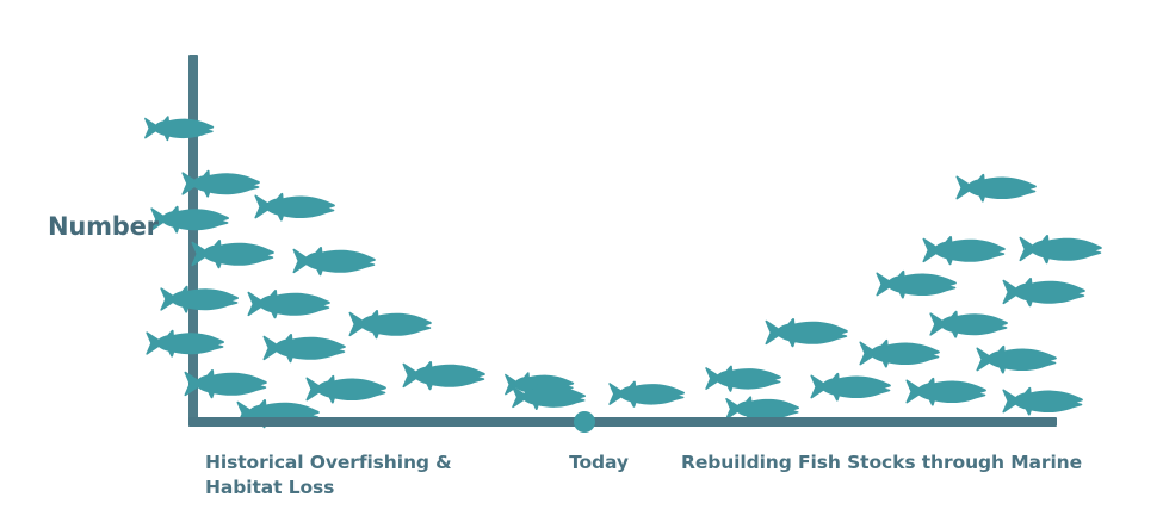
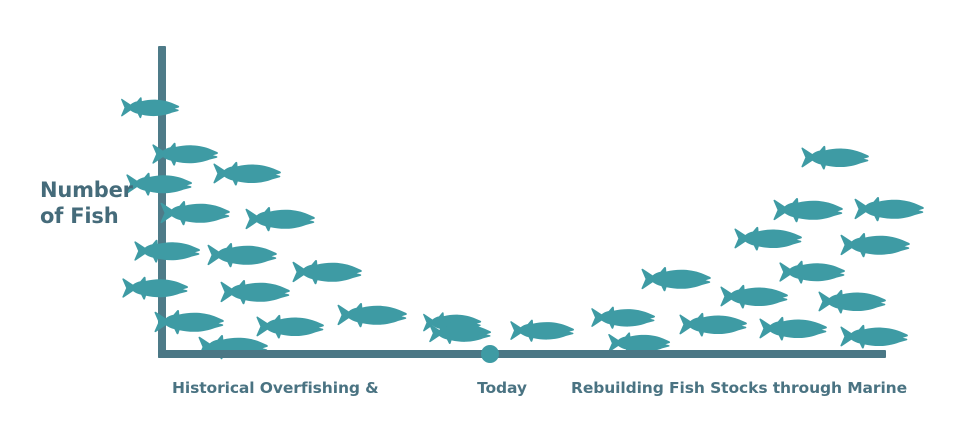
  Number
+ of Fish
  Historical Overfishing &
- Habitat Loss
  Today
  Rebuilding Fish Stocks through Marine
